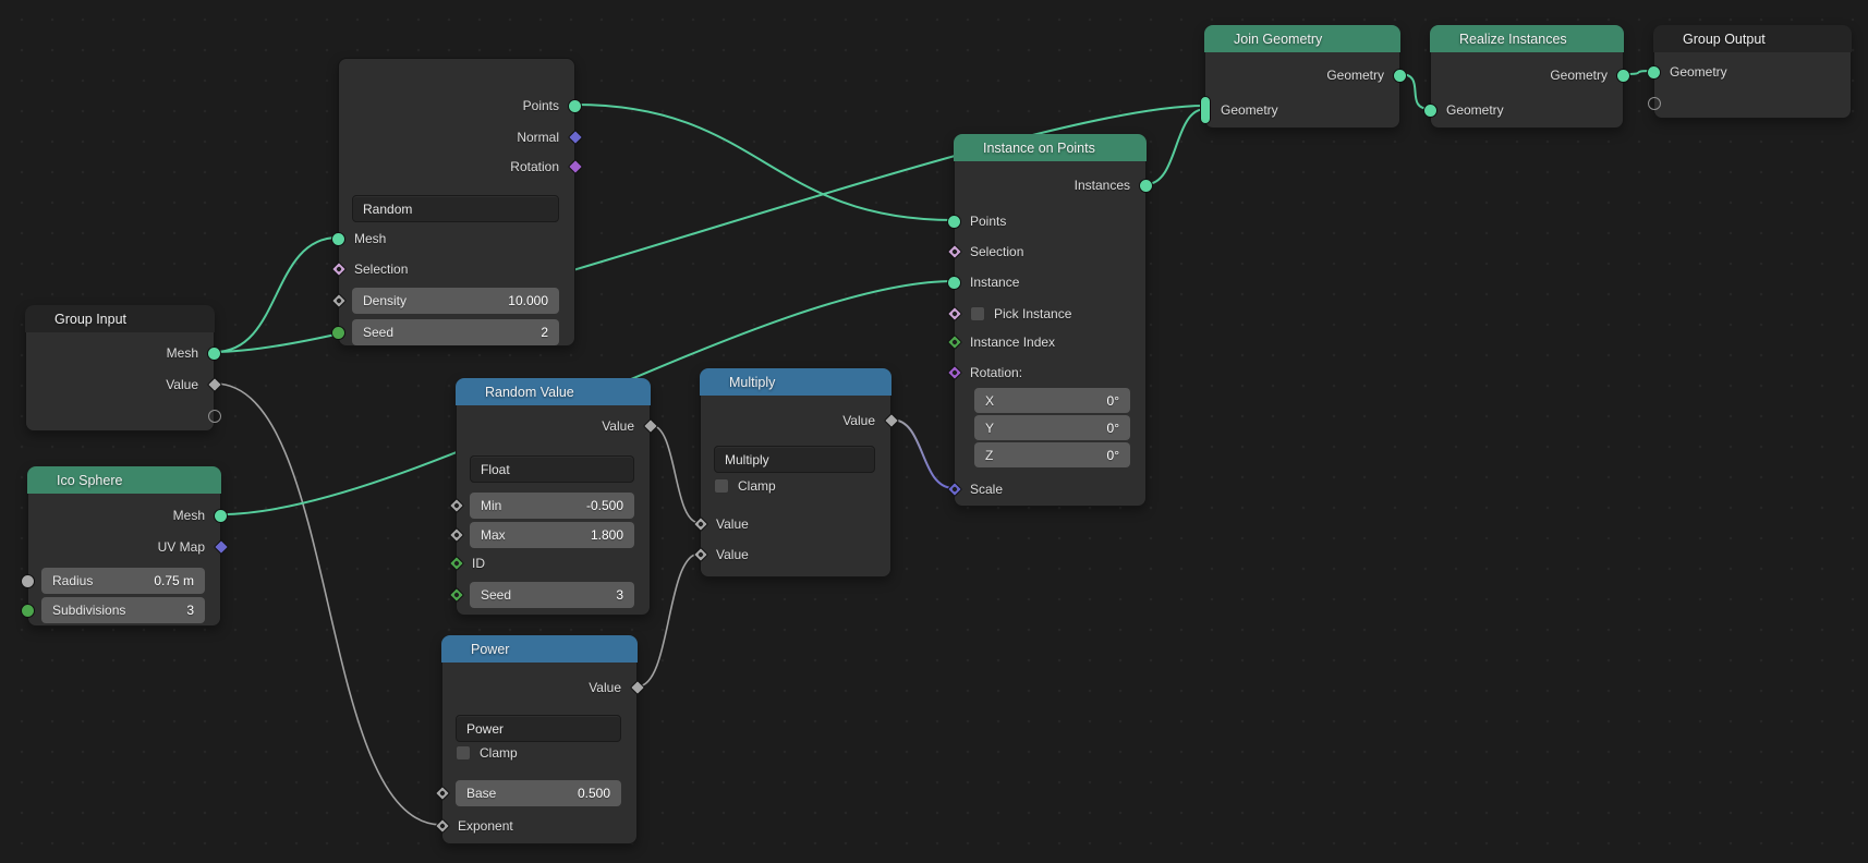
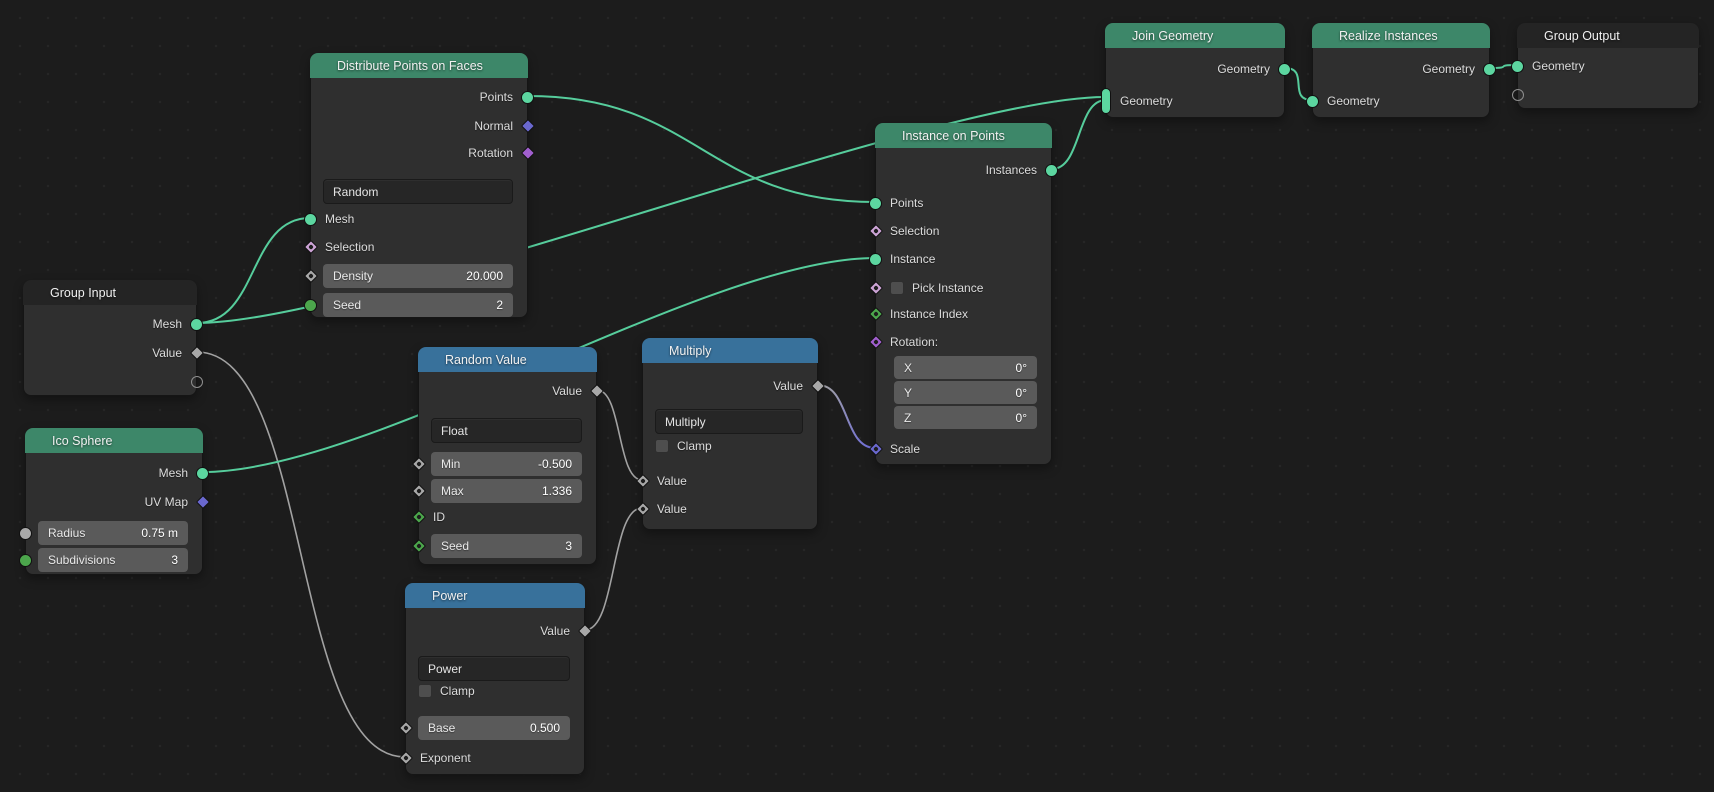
  Group Input
  Mesh
  Value
  Ico Sphere
  Mesh
  UV Map
  Radius
  0.75 m
  Subdivisions
  3
+ Distribute Points on Faces
  Points
  Normal
  Rotation
  Random
  Mesh
  Selection
  Density
- 10.000
+ 20.000
  Seed
  2
  Random Value
  Value
  Float
  Min
  -0.500
  Max
- 1.800
+ 1.336
  ID
  Seed
  3
  Power
  Value
  Power
  Clamp
  Base
  0.500
  Exponent
  Multiply
  Value
  Multiply
  Clamp
  Value
  Value
  Instance on Points
  Instances
  Points
  Selection
  Instance
  Pick Instance
  Instance Index
  Rotation:
  X
  0°
  Y
  0°
  Z
  0°
  Scale
  Join Geometry
  Geometry
  Geometry
  Realize Instances
  Geometry
  Geometry
  Group Output
  Geometry
